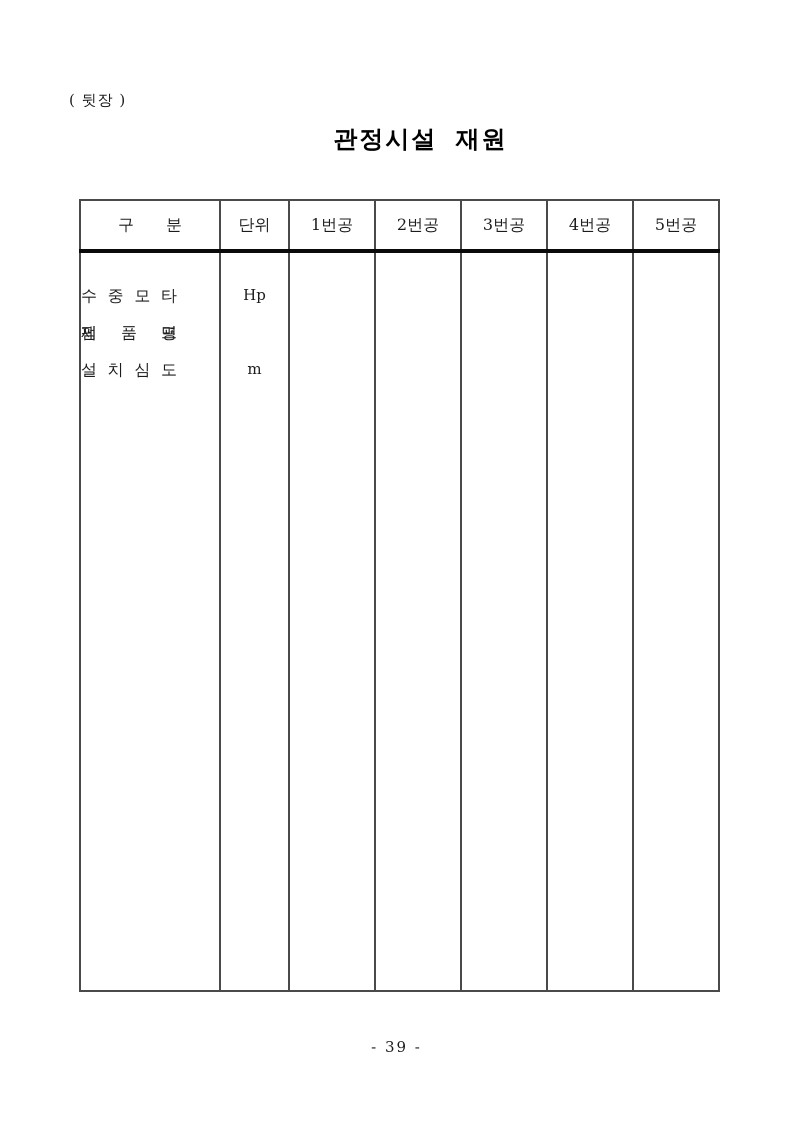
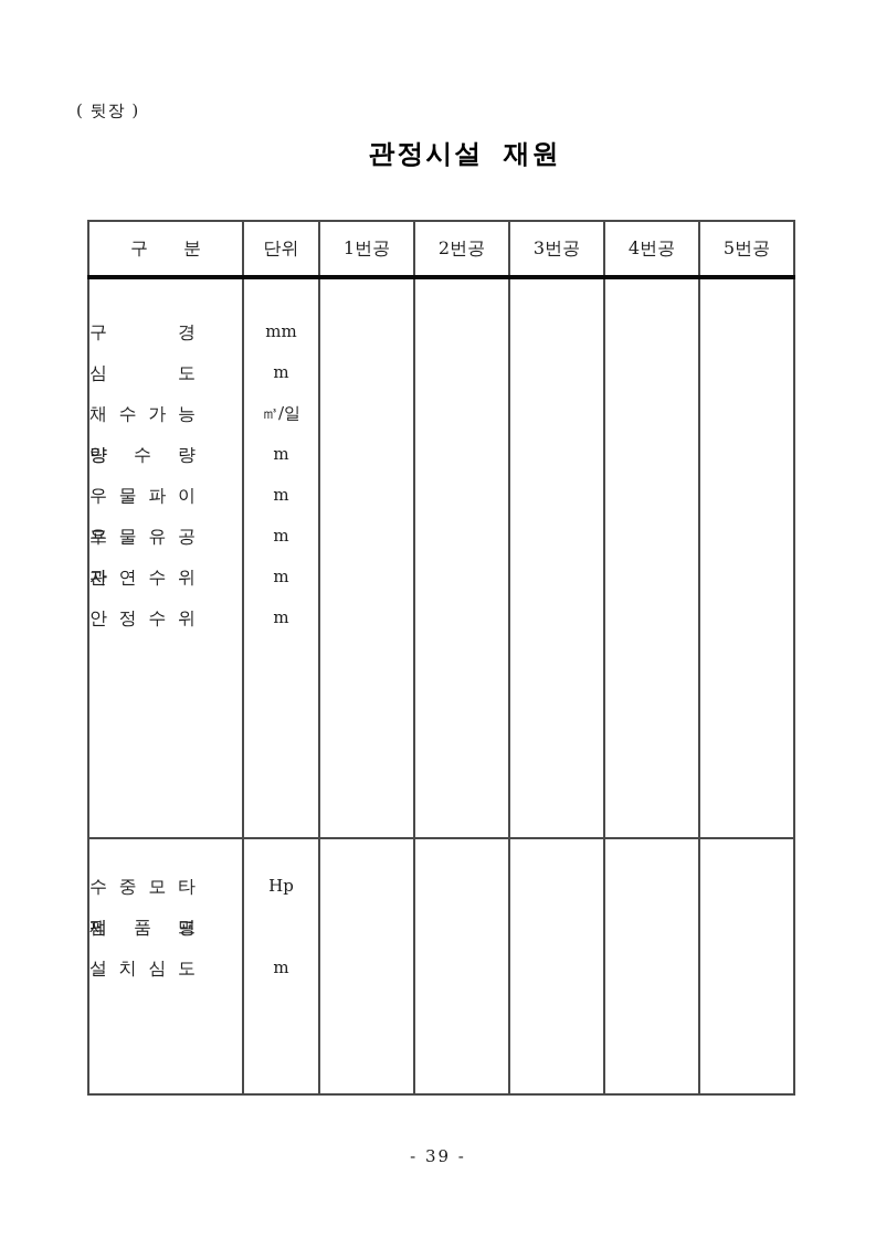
  ( 뒷장 )
  관정시설 재원
  구 분	단위	1번공	2번공	3번공	4번공	5번공
+ 구 경 심 도 채 수 가 능 량 양 수 량 우 물 파 이 프 우 물 유 공 관 자 연 수 위 안 정 수 위	mm m ㎥/일 m m m m m
  수 중 모 타 펌 프 제 품 명 설 치 심 도	Hp m
  - 39 -
